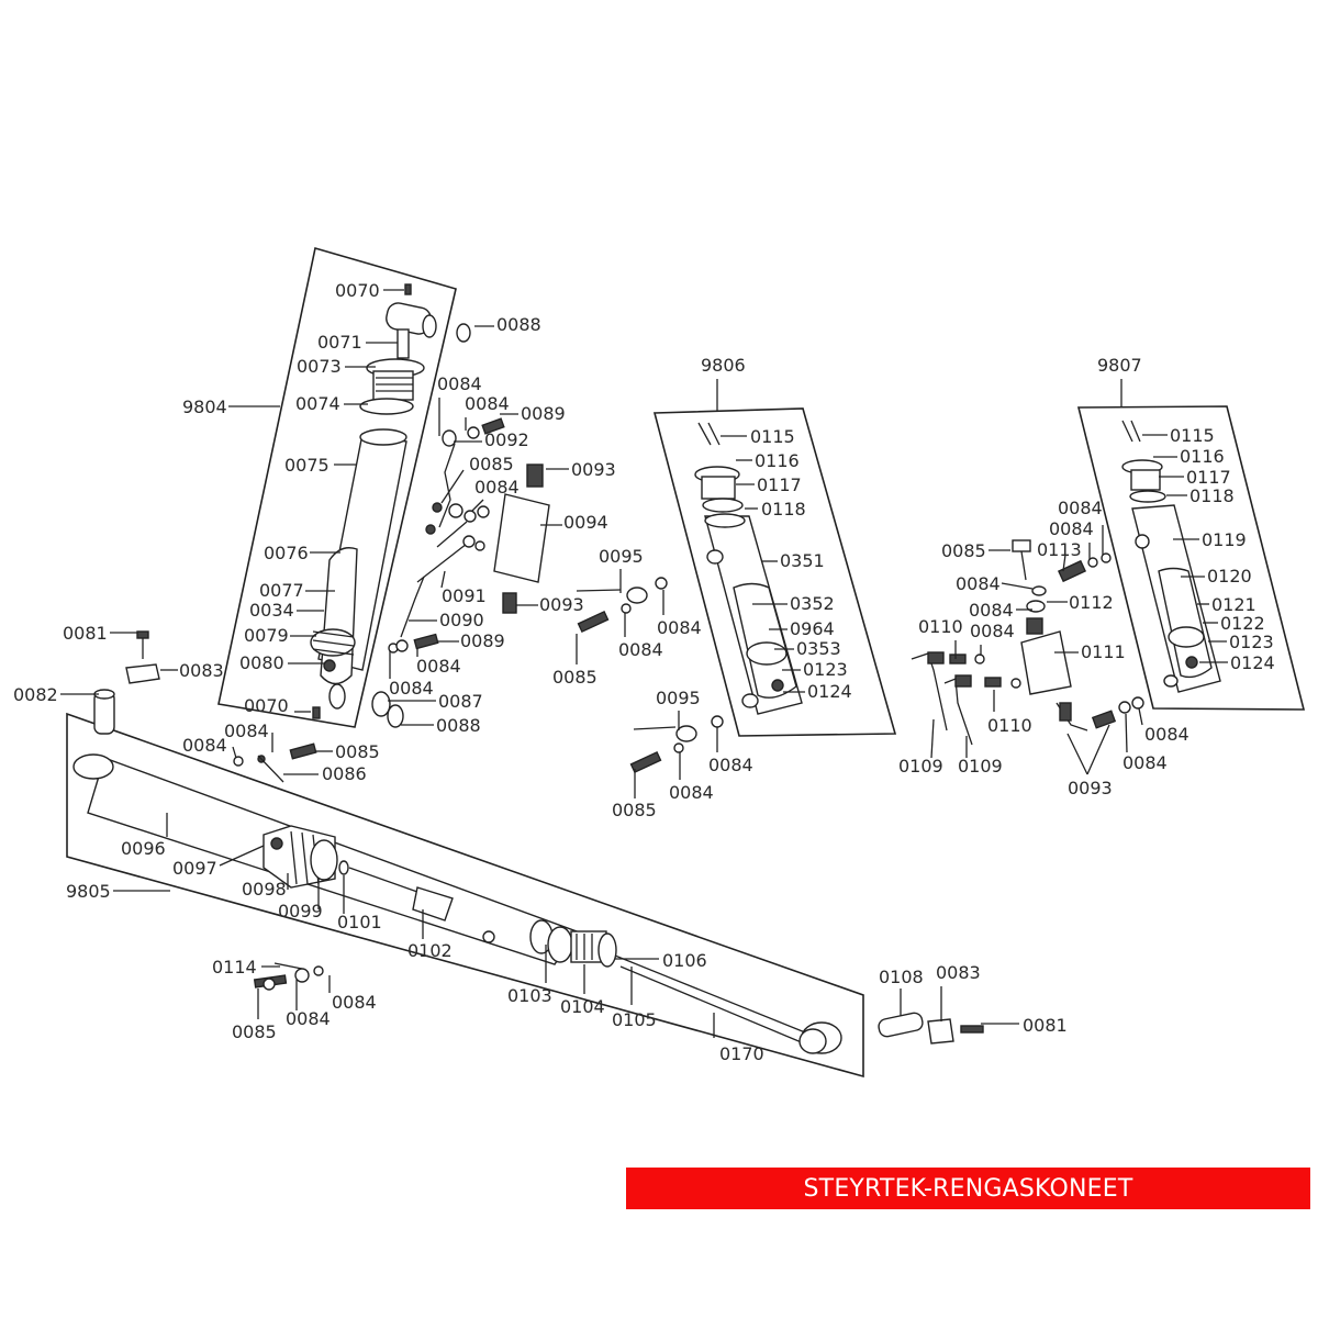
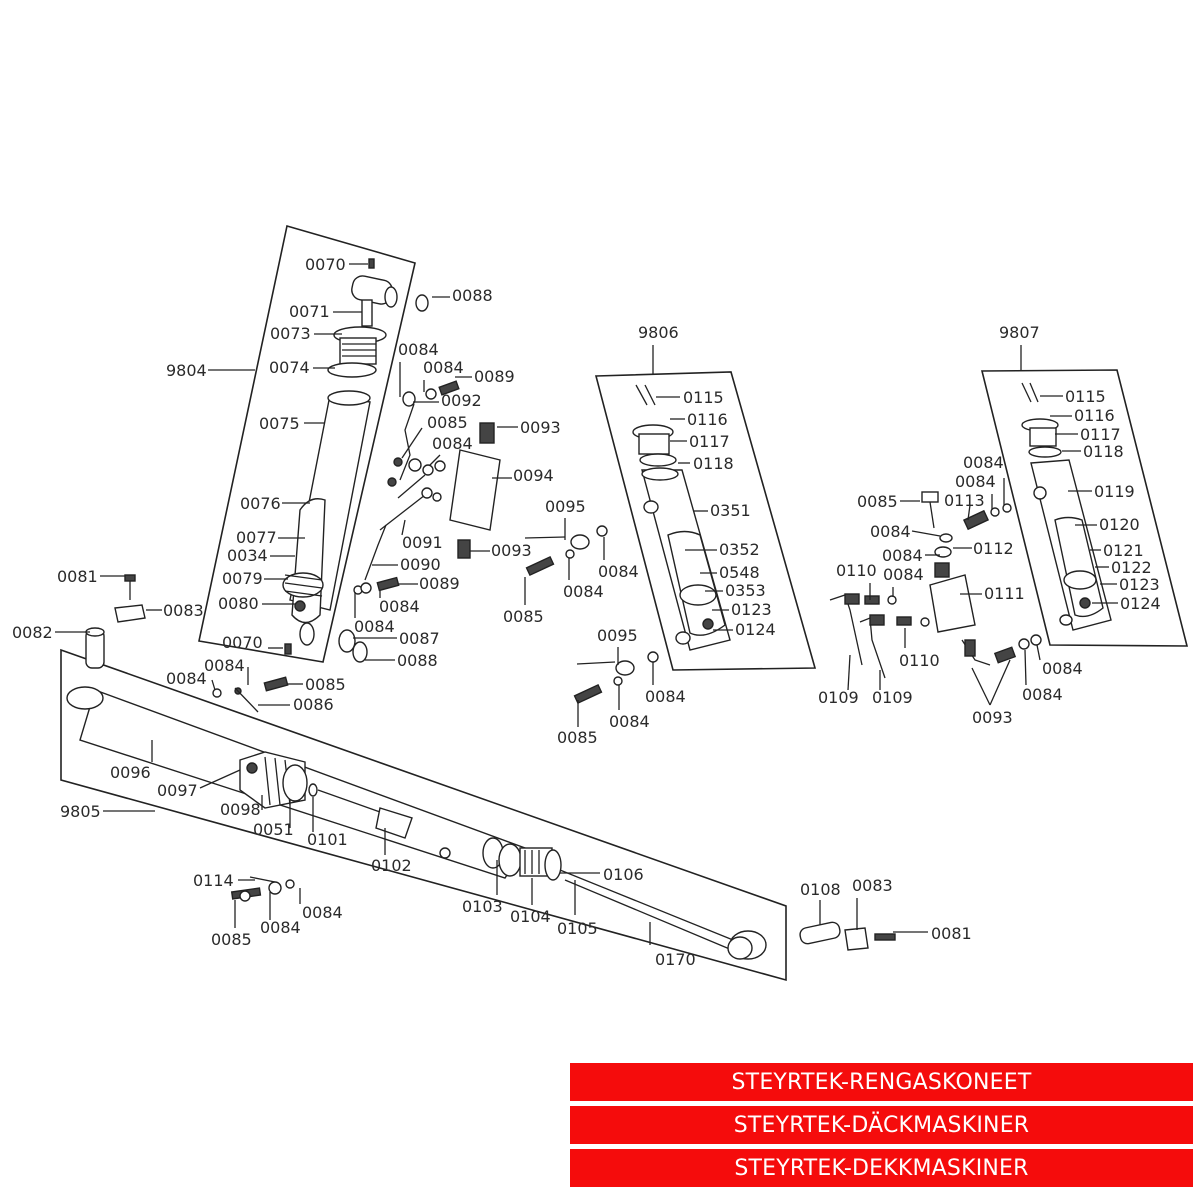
  0070
  0088
  0071
  0073
  9804
  0074
  0084
  0084
  0089
  0092
  0075
  0085
  0093
  0084
  0094
  0076
  0091
  0077
  0034
  0090
  0093
  0079
  0089
  0081
  0083
  0080
  0084
  0082
  0084
  0070
  0087
  0088
  0084
  0084
  0085
  0086
  0096
  0097
  9805
  0098
- 0099
+ 0051
  0101
  0102
  0114
  0084
  0084
  0085
  9806
  0115
  0116
  0117
  0118
  0095
  0351
  0084
  0352
- 0964
+ 0548
  0084
  0353
  0085
  0123
  0124
  0095
  0084
  0084
  0085
  9807
  0115
  0116
  0117
  0118
  0084
  0084
  0119
  0085
  0113
  0084
  0120
  0112
  0121
  0084
  0122
  0110
  0084
  0123
  0111
  0124
  0110
  0084
  0109
  0109
  0084
  0093
  0103
  0104
  0106
  0105
  0108
  0083
  0081
  0170
  STEYRTEK-RENGASKONEET
+ STEYRTEK-DÄCKMASKINER
+ STEYRTEK-DEKKMASKINER
